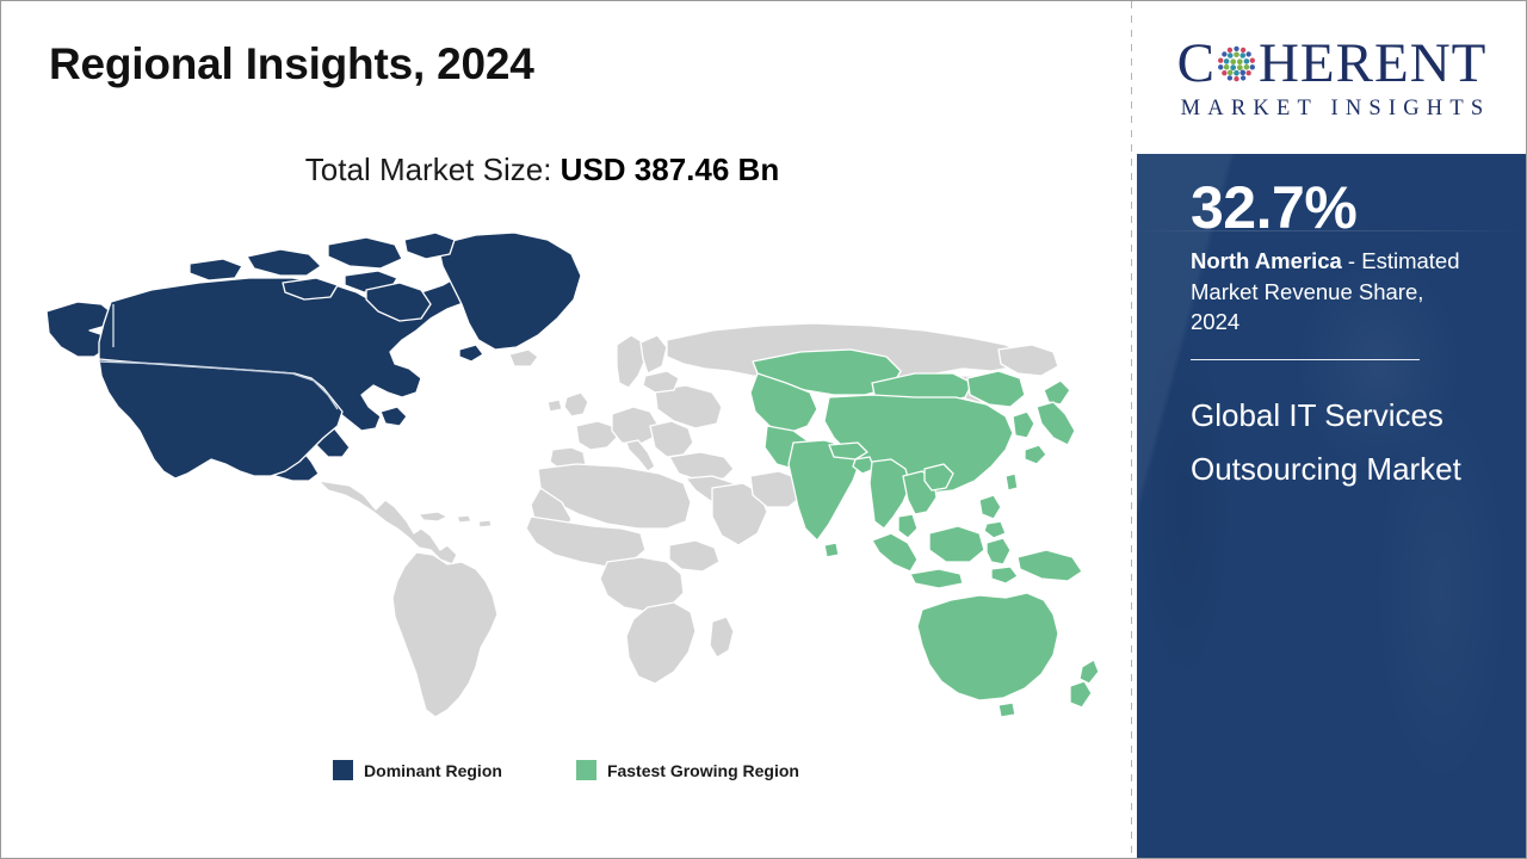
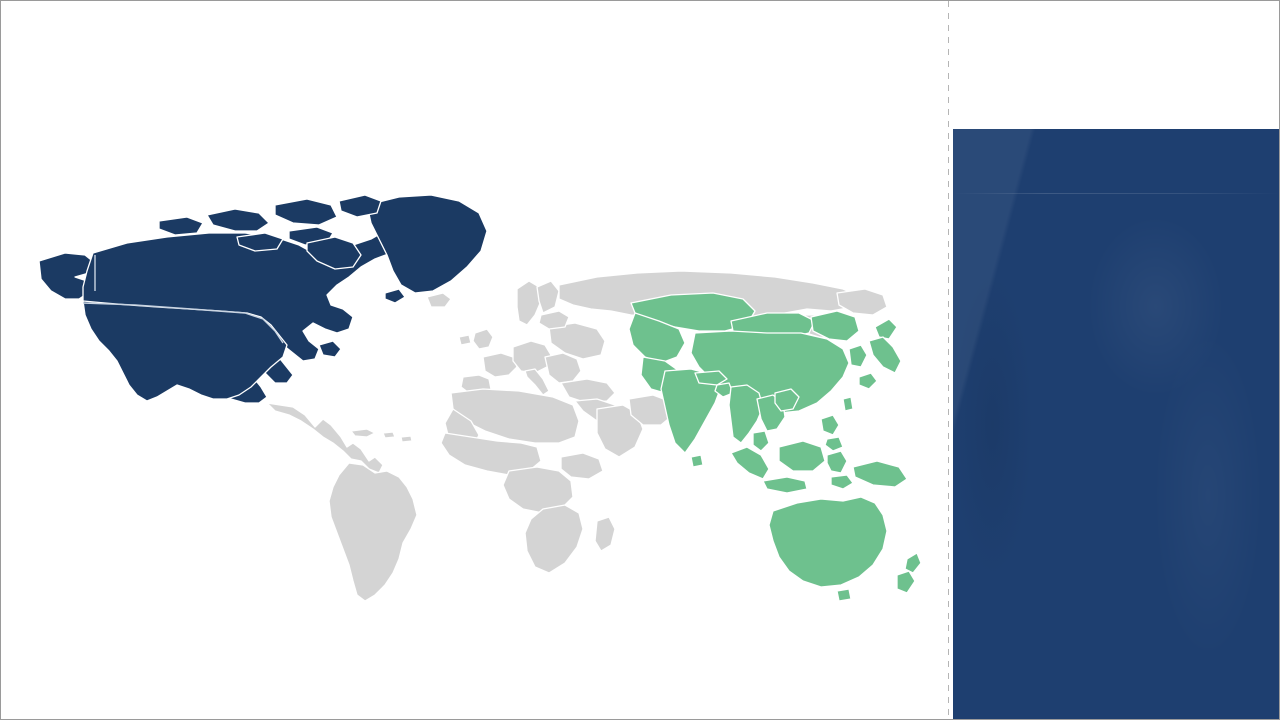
- Regional Insights, 2024
- Total Market Size: USD 387.46 Bn
- Dominant Region
- Fastest Growing Region
- C
- HERENT
- MARKET INSIGHTS
- 32.7%
- North America - Estimated Market Revenue Share, 2024
- Global IT Services Outsourcing Market
